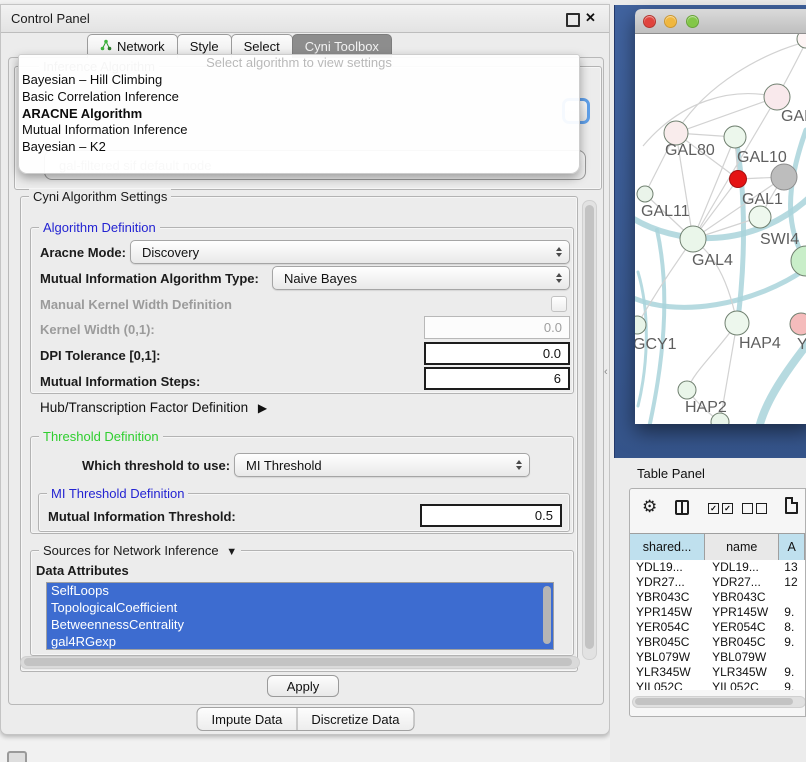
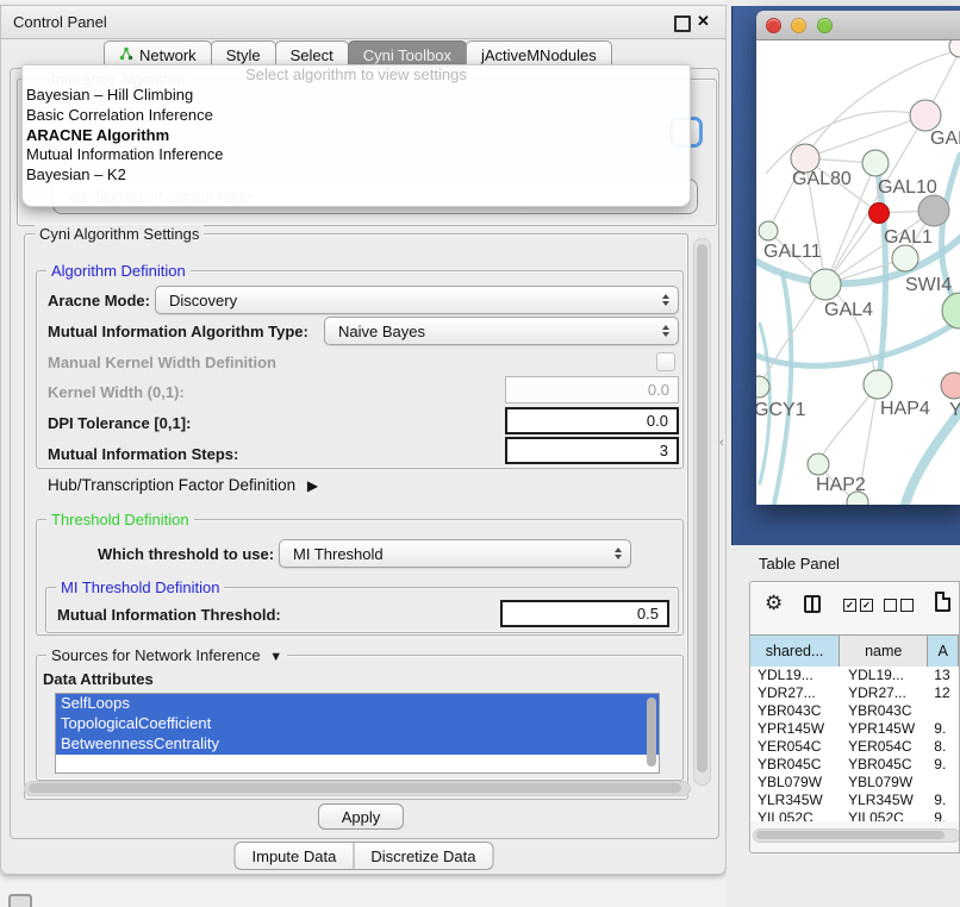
  Control Panel
  ✕
  Network
  Style
  Select
  Cyni Toolbox
+ jActiveMNodules
  Select algorithm to view settings
  Bayesian – Hill Climbing
  Basic Correlation Inference
  ARACNE Algorithm
  Mutual Information Inference
  Bayesian – K2
  Cyni Algorithm Settings
  Algorithm Definition
  Aracne Mode:
  Discovery
  Mutual Information Algorithm Type:
  Naive Bayes
  Manual Kernel Width Definition
  Kernel Width (0,1):
  0.0
  DPI Tolerance [0,1]:
  0.0
  Mutual Information Steps:
- 6
+ 3
  Hub/Transcription Factor Definition ▶
  Threshold Definition
  Which threshold to use:
  MI Threshold
  MI Threshold Definition
  Mutual Information Threshold:
  0.5
  Sources for Network Inference ▼
  Data Attributes
  SelfLoops
  TopologicalCoefficient
  BetweennessCentrality
- gal4RGexp
  Apply
  Impute Data
  Discretize Data
  ‹
  GAL80
  GAL10
  GAL1
  GAL11
  SWI4
  GAL4
  GCY1
  HAP4
  Y
  HAP2
  Table Panel
  ⚙
  ✓
  ✓
  shared...
  name
  A
  YDL19...
  YDL19...
  13
  YDR27...
  YDR27...
  12
  YBR043C
  YBR043C
  YPR145W
  YPR145W
  9.
  YER054C
  YER054C
  8.
  YBR045C
  YBR045C
  9.
  YBL079W
  YBL079W
  YLR345W
  YLR345W
  9.
  YIL052C
  YIL052C
  9.
